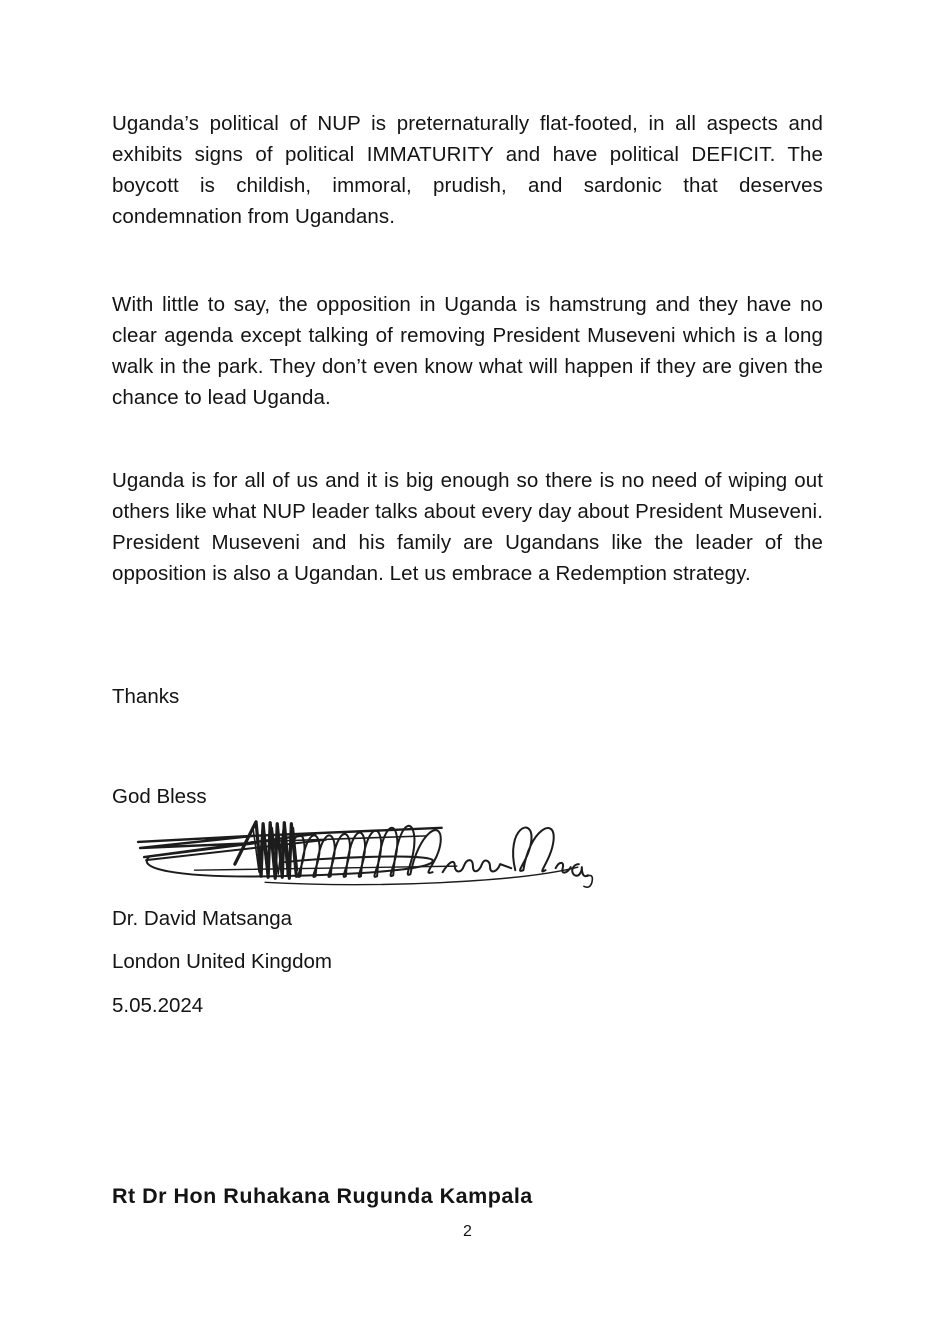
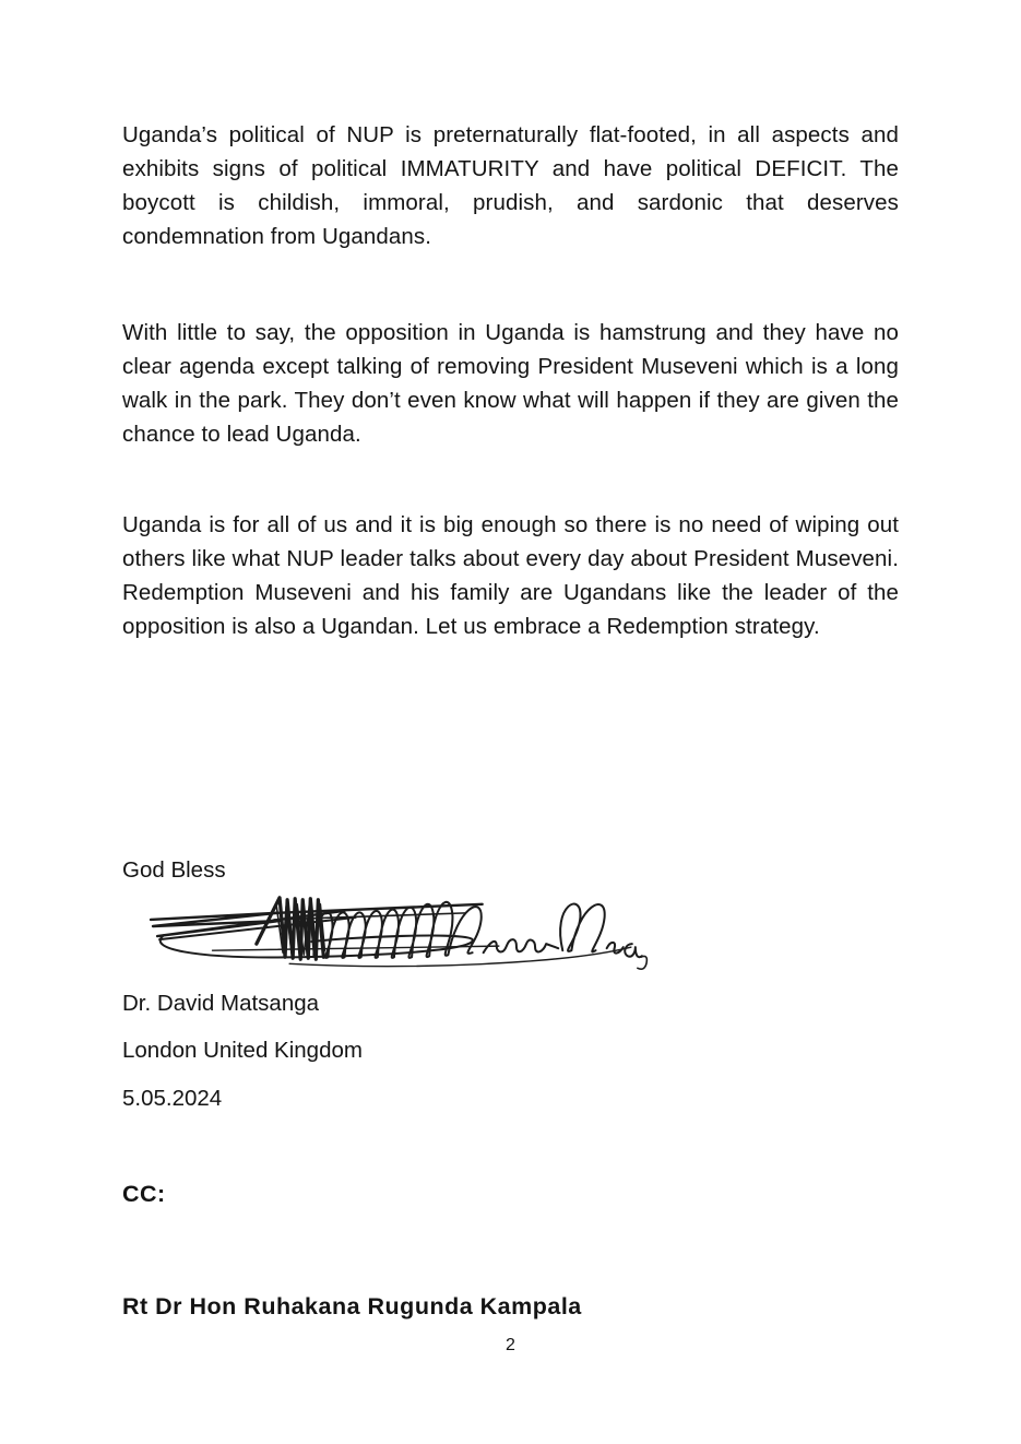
  Uganda’s political of NUP is preternaturally flat-footed, in all aspects and exhibits signs of political IMMATURITY and have political DEFICIT. The boycott is childish, immoral, prudish, and sardonic that deserves condemnation from Ugandans.
  With little to say, the opposition in Uganda is hamstrung and they have no clear agenda except talking of removing President Museveni which is a long walk in the park. They don’t even know what will happen if they are given the chance to lead Uganda.
- Uganda is for all of us and it is big enough so there is no need of wiping out others like what NUP leader talks about every day about President Museveni. President Museveni and his family are Ugandans like the leader of the opposition is also a Ugandan. Let us embrace a Redemption strategy.
+ Uganda is for all of us and it is big enough so there is no need of wiping out others like what NUP leader talks about every day about President Museveni. Redemption Museveni and his family are Ugandans like the leader of the opposition is also a Ugandan. Let us embrace a Redemption strategy.
- Thanks
  God Bless
  Dr. David Matsanga
  London United Kingdom
  5.05.2024
+ CC:
  Rt Dr Hon Ruhakana Rugunda Kampala
  2
